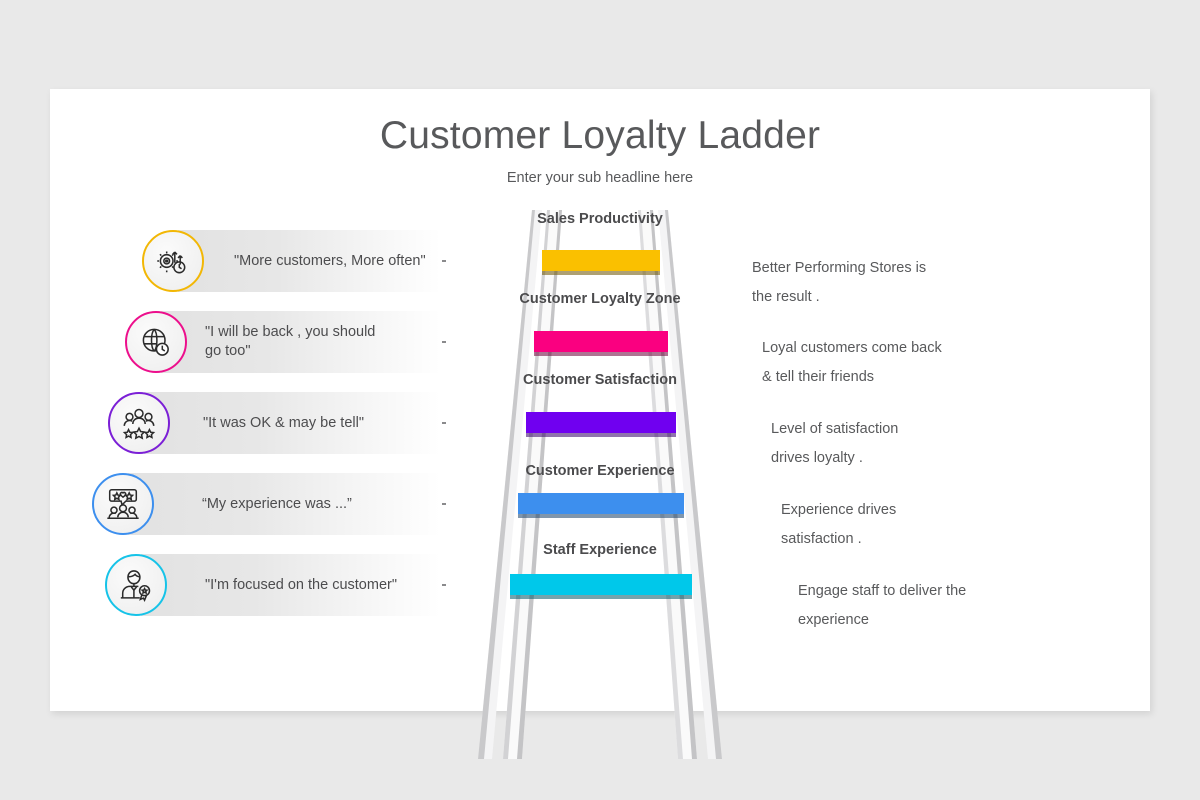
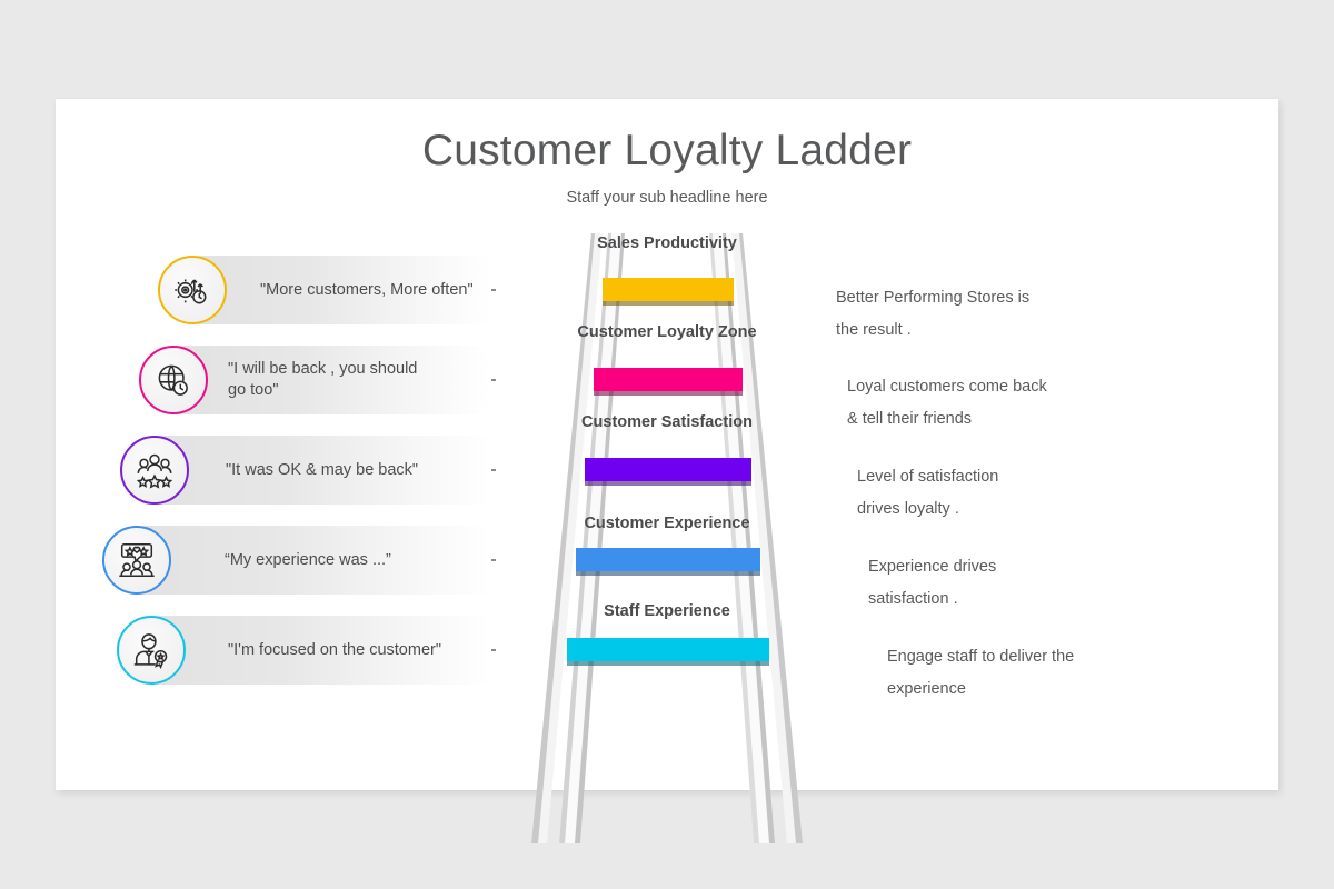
  Customer Loyalty Ladder
- Enter your sub headline here
+ Staff your sub headline here
  Sales Productivity
  Customer Loyalty Zone
  Customer Satisfaction
  Customer Experience
  Staff Experience
  "More customers, More often"
  "I will be back , you should
  go too"
- "It was OK & may be tell"
+ "It was OK & may be back"
  “My experience was ...”
  "I'm focused on the customer"
  Better Performing Stores is
  the result .
  Loyal customers come back
  & tell their friends
  Level of satisfaction
  drives loyalty .
  Experience drives
  satisfaction .
  Engage staff to deliver the
  experience
